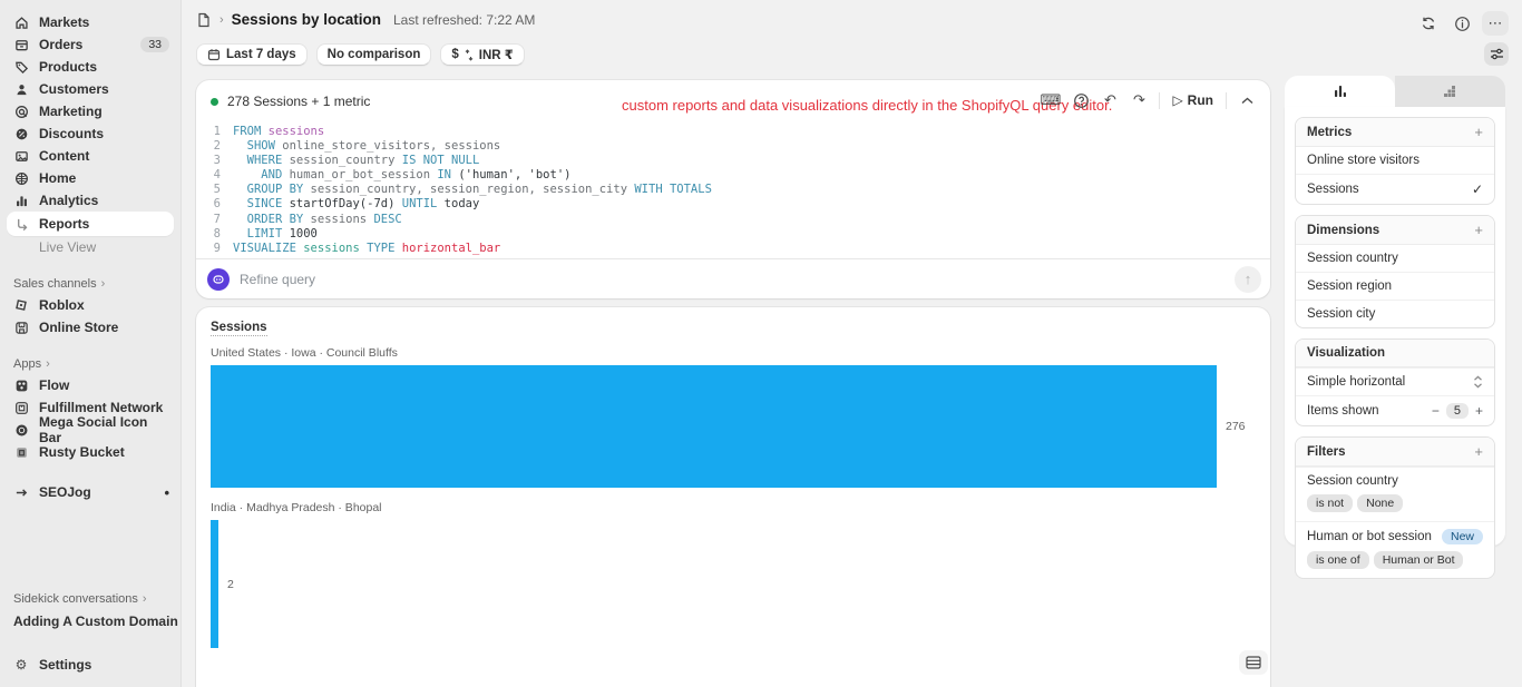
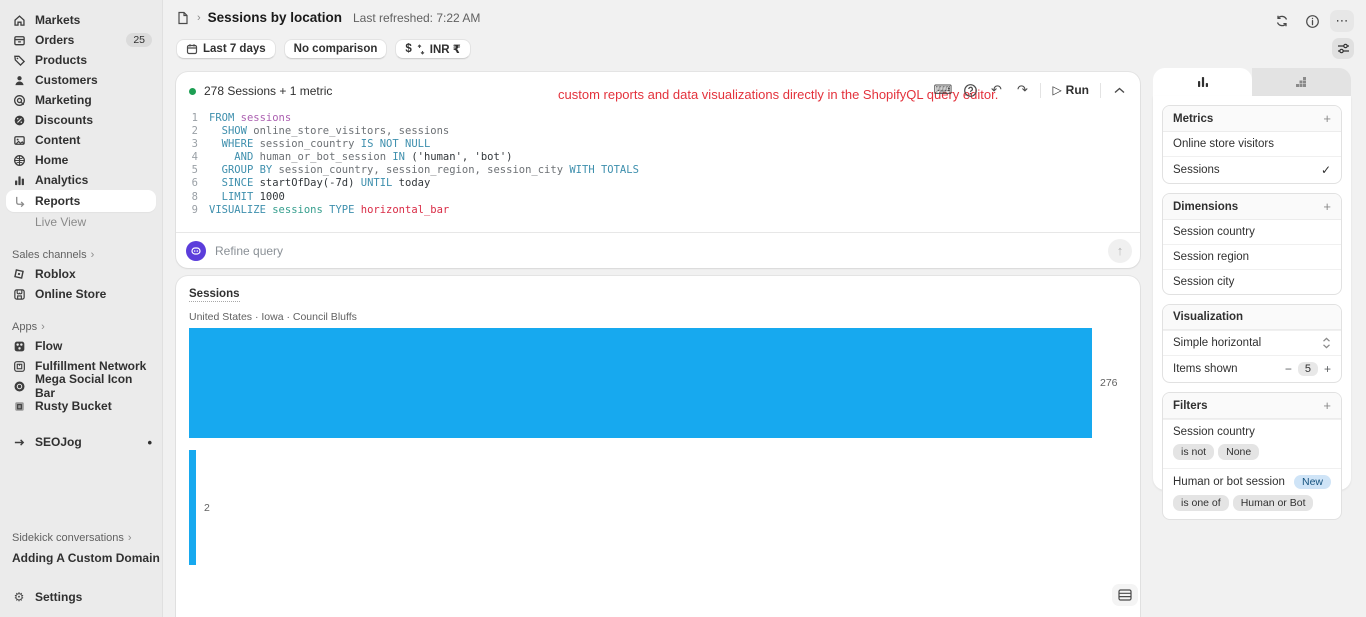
  Markets
  Orders
- 33
+ 25
  Products
  Customers
  Marketing
  Discounts
  Content
  Home
  Analytics
  Reports
  Live View
  Sales channels
  ›
  Roblox
  Online Store
  Apps
  ›
  Flow
  Fulfillment Network
  Mega Social Icon Bar
  Rusty Bucket
  SEOJog
  •
  Sidekick conversations
  ›
  Adding A Custom Domain
  ⚙
  Settings
  ›
  Sessions by location
  Last refreshed: 7:22 AM
  ⋯
  Last 7 days
  No comparison
  $
  INR ₹
  278 Sessions + 1 metric
  custom reports and data visualizations directly in the ShopifyQL queryitor.
  ⌨
  ↶
  ↷
  ▷
  Run
  1
  FROM sessions
  2
  SHOW online_store_visitors, sessions
  3
  WHERE session_country IS NOT NULL
  4
  AND human_or_bot_session IN ('human', 'bot')
  5
  GROUP BY session_country, session_region, session_city WITH TOTALS
  6
  SINCE startOfDay(-7d) UNTIL today
- 7
- ORDER BY sessions DESC
  8
  LIMIT 1000
  9
  VISUALIZE sessions TYPE horizontal_bar
  Refine query
  ↑
  Sessions
  United States · Iowa · Council Bluffs
  276
- India · Madhya Pradesh · Bhopal
  2
  Metrics
  +
  Online store visitors
  Sessions
  ✓
  Dimensions
  +
  Session country
  Session region
  Session city
  Visualization
  Simple horizontal
  Items shown
  −
  5
  +
  Filters
  +
  Session country
  is not
  None
  Human or bot session
  New
  is one of
  Human or Bot
